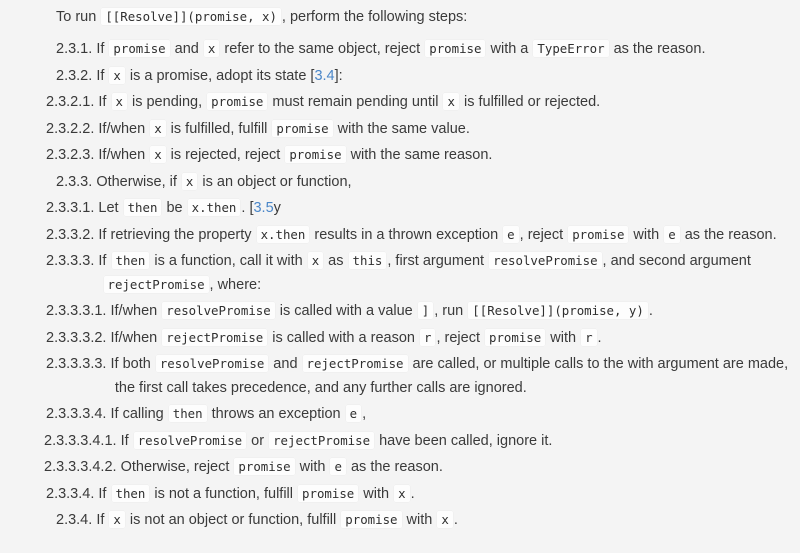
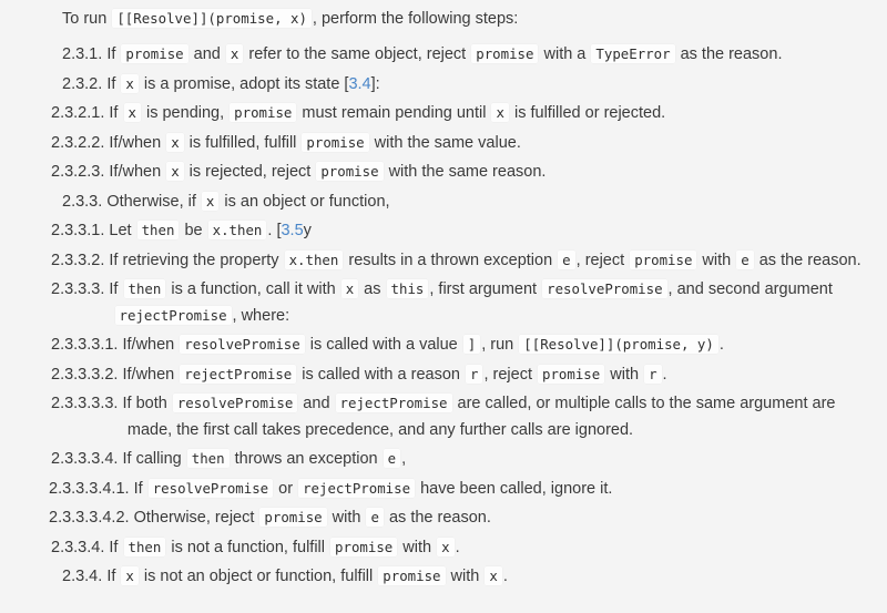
  To run [[Resolve]](promise, x) , perform the following steps:
  2.3.1. If promise and x refer to the same object, reject promise with a TypeError as the reason.
  2.3.2. If x is a promise, adopt its state [3.4]:
  2.3.2.1. If x is pending, promise must remain pending until x is fulfilled or rejected.
  2.3.2.2. If/when x is fulfilled, fulfill promise with the same value.
  2.3.2.3. If/when x is rejected, reject promise with the same reason.
  2.3.3. Otherwise, if x is an object or function,
  2.3.3.1. Let then be x.then . [3.5y
  2.3.3.2. If retrieving the property x.then results in a thrown exception e , reject promise with e as the reason.
  2.3.3.3. If then is a function, call it with x as this , first argument resolvePromise , and second argument rejectPromise , where:
  2.3.3.3.1. If/when resolvePromise is called with a value ] , run [[Resolve]](promise, y) .
  2.3.3.3.2. If/when rejectPromise is called with a reason r , reject promise with r .
- 2.3.3.3.3. If both resolvePromise and rejectPromise are called, or multiple calls to the with argument are made, the first call takes precedence, and any further calls are ignored.
+ 2.3.3.3.3. If both resolvePromise and rejectPromise are called, or multiple calls to the same argument are made, the first call takes precedence, and any further calls are ignored.
  2.3.3.3.4. If calling then throws an exception e ,
  2.3.3.3.4.1. If resolvePromise or rejectPromise have been called, ignore it.
  2.3.3.3.4.2. Otherwise, reject promise with e as the reason.
  2.3.3.4. If then is not a function, fulfill promise with x .
  2.3.4. If x is not an object or function, fulfill promise with x .
